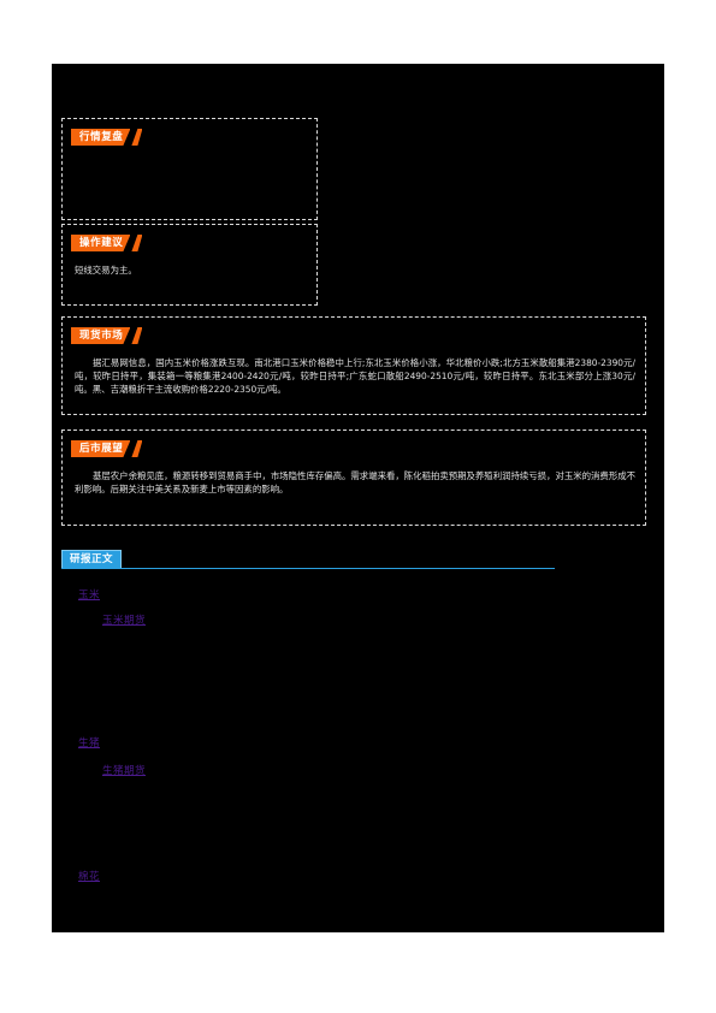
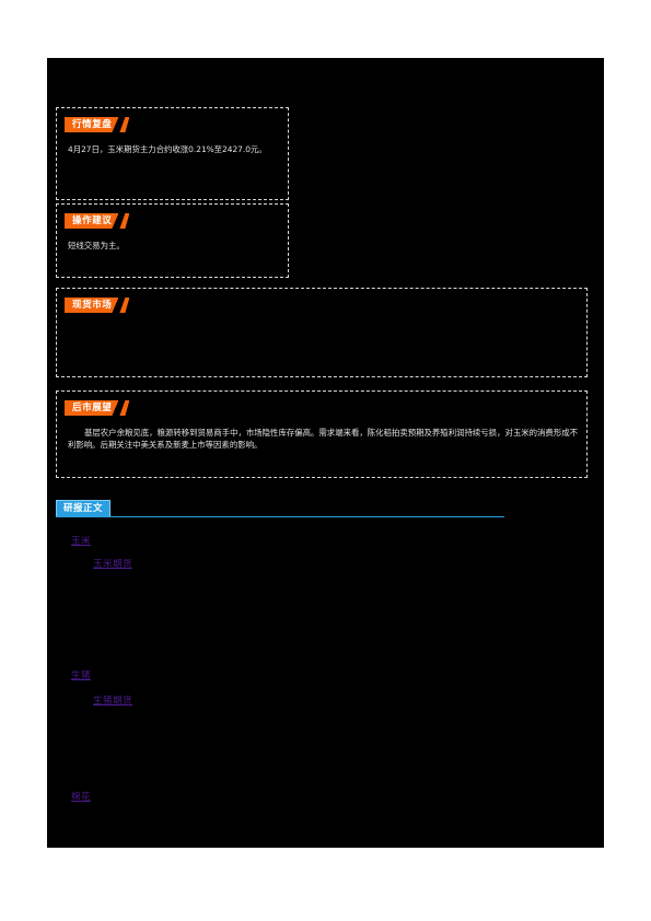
  行情复盘
+ 4月27日，玉米期货主力合约收涨0.21%至2427.0元。
  操作建议
  短线交易为主。
  现货市场
- 据汇易网信息，国内玉米价格涨跌互现。南北港口玉米价格稳中上行;东北玉米价格小涨，华北粮价小跌;北方玉米散船集港2380-2390元/吨，较昨日持平，集装箱一等粮集港2400-2420元/吨，较昨日持平;广东蛇口散船2490-2510元/吨，较昨日持平。东北玉米部分上涨30元/吨。黑、吉潮粮折干主流收购价格2220-2350元/吨。
  后市展望
  基层农户余粮见底，粮源转移到贸易商手中，市场隐性库存偏高。需求端来看，陈化稻拍卖预期及养殖利润持续亏损，对玉米的消费形成不利影响。后期关注中美关系及新麦上市等因素的影响。
  研报正文
  玉米
  玉米期货
  生猪
  生猪期货
  棉花
